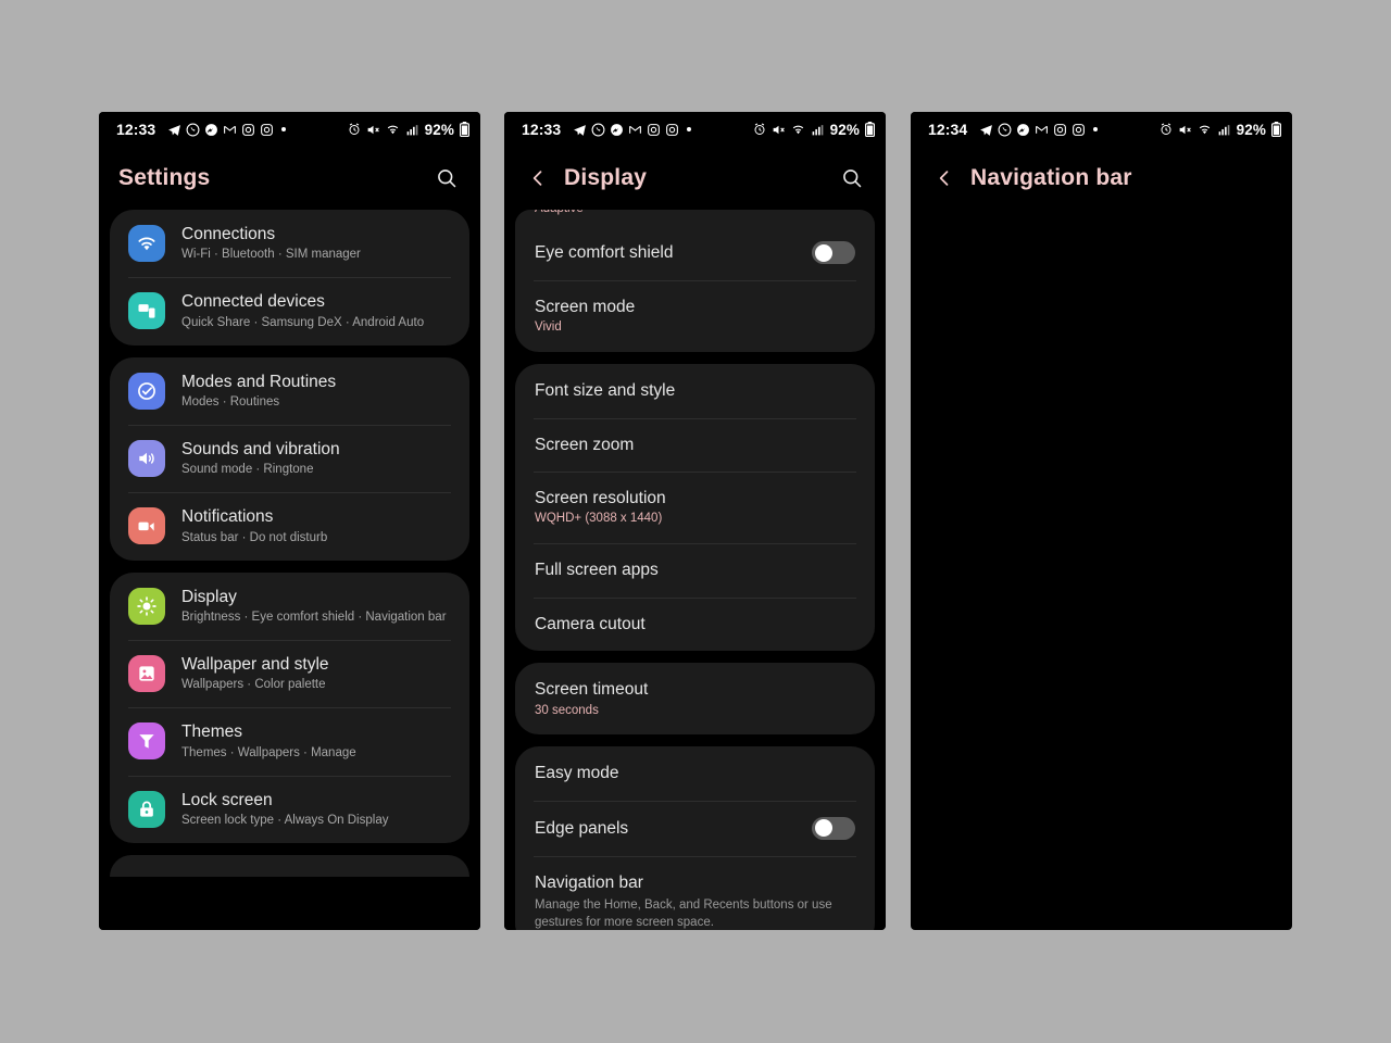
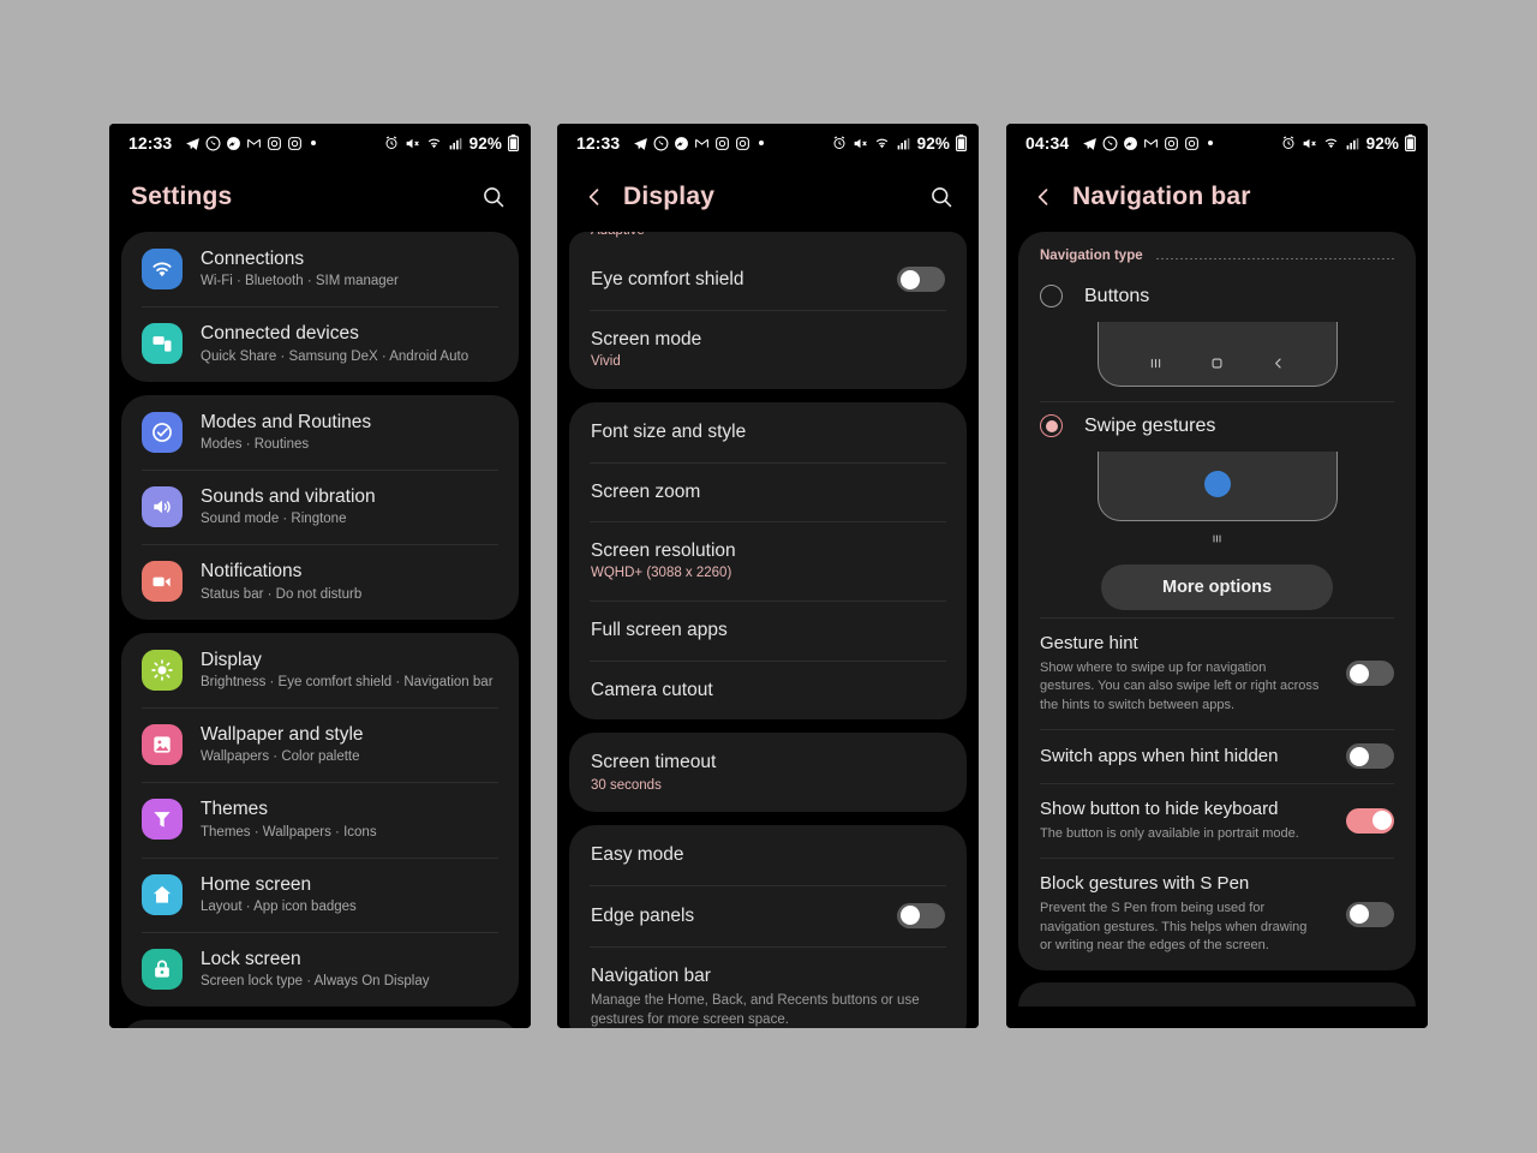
  12:33
  92%
  Settings
  Connections
  Wi-Fi · Bluetooth · SIM manager
  Connected devices
  Quick Share · Samsung DeX · Android Auto
  Modes and Routines
  Modes · Routines
  Sounds and vibration
  Sound mode · Ringtone
  Notifications
  Status bar · Do not disturb
  Display
  Brightness · Eye comfort shield · Navigation bar
  Wallpaper and style
  Wallpapers · Color palette
  Themes
- Themes · Wallpapers · Manage
+ Themes · Wallpapers · Icons
+ Home screen
+ Layout · App icon badges
  Lock screen
  Screen lock type · Always On Display
  12:33
  92%
  Display
  Eye comfort shield
  Screen mode
  Vivid
  Font size and style
  Screen zoom
  Screen resolution
- WQHD+ (3088 x 1440)
+ WQHD+ (3088 x 2260)
  Full screen apps
  Camera cutout
  Screen timeout
  30 seconds
  Easy mode
  Edge panels
  Navigation bar
  Manage the Home, Back, and Recents buttons or use gestures for more screen space.
- 12:34
+ 04:34
  92%
  Navigation bar
+ Navigation type
+ Buttons
+ Swipe gestures
+ More options
+ Gesture hint
+ Show where to swipe up for navigation gestures. You can also swipe left or right across the hints to switch between apps.
+ Switch apps when hint hidden
+ Show button to hide keyboard
+ The button is only available in portrait mode.
+ Block gestures with S Pen
+ Prevent the S Pen from being used for navigation gestures. This helps when drawing or writing near the edges of the screen.
